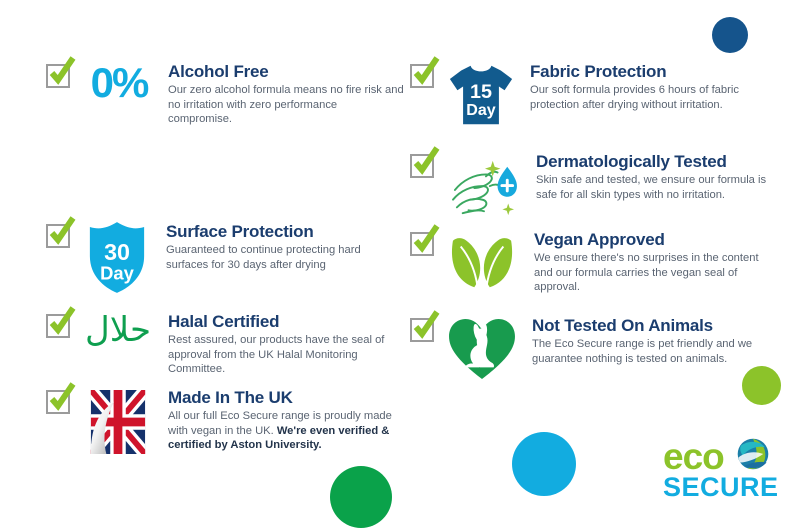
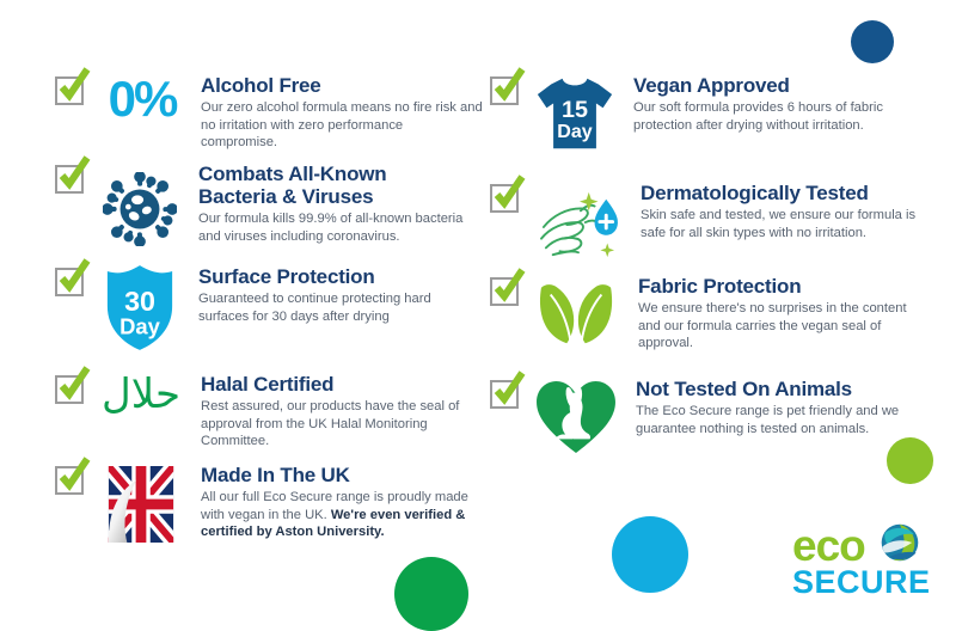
  0%
  Alcohol Free
  Our zero alcohol formula means no fire risk and no irritation with zero performance compromise.
+ Combats All-Known Bacteria & Viruses
+ Our formula kills 99.9% of all-known bacteria and viruses including coronavirus.
  30
  Day
  Surface Protection
  Guaranteed to continue protecting hard surfaces for 30 days after drying
  حلال
  Halal Certified
  Rest assured, our products have the seal of approval from the UK Halal Monitoring Committee.
  Made In The UK
  All our full Eco Secure range is proudly made with vegan in the UK. We're even verified & certified by Aston University.
  15
  Day
- Fabric Protection
+ Vegan Approved
  Our soft formula provides 6 hours of fabric protection after drying without irritation.
  Dermatologically Tested
  Skin safe and tested, we ensure our formula is safe for all skin types with no irritation.
- Vegan Approved
+ Fabric Protection
  We ensure there's no surprises in the content and our formula carries the vegan seal of approval.
  Not Tested On Animals
  The Eco Secure range is pet friendly and we guarantee nothing is tested on animals.
  eco
  SECURE
